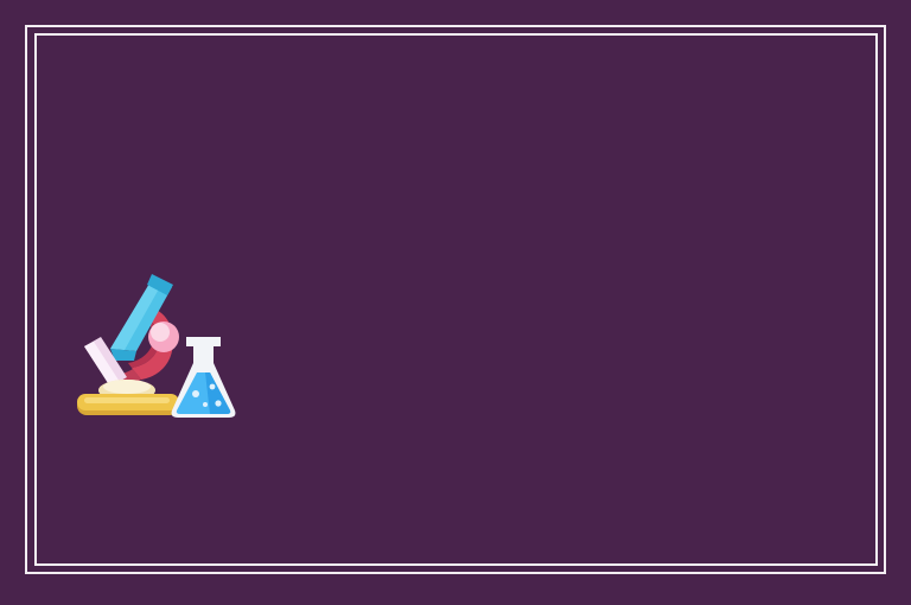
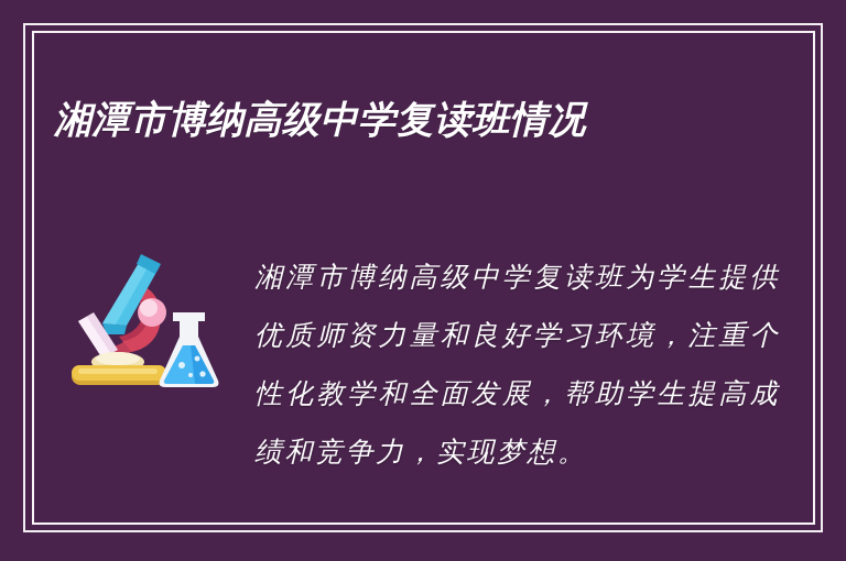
+ 湘潭市博纳高级中学复读班情况
+ 湘潭市博纳高级中学复读班为学生提供优质师资力量和良好学习环境，注重个性化教学和全面发展，帮助学生提高成绩和竞争力，实现梦想。
